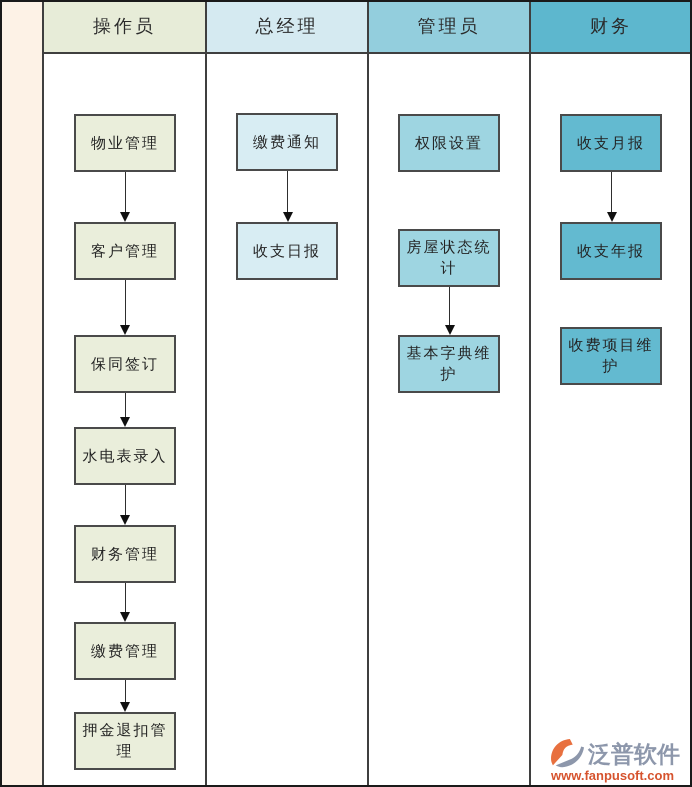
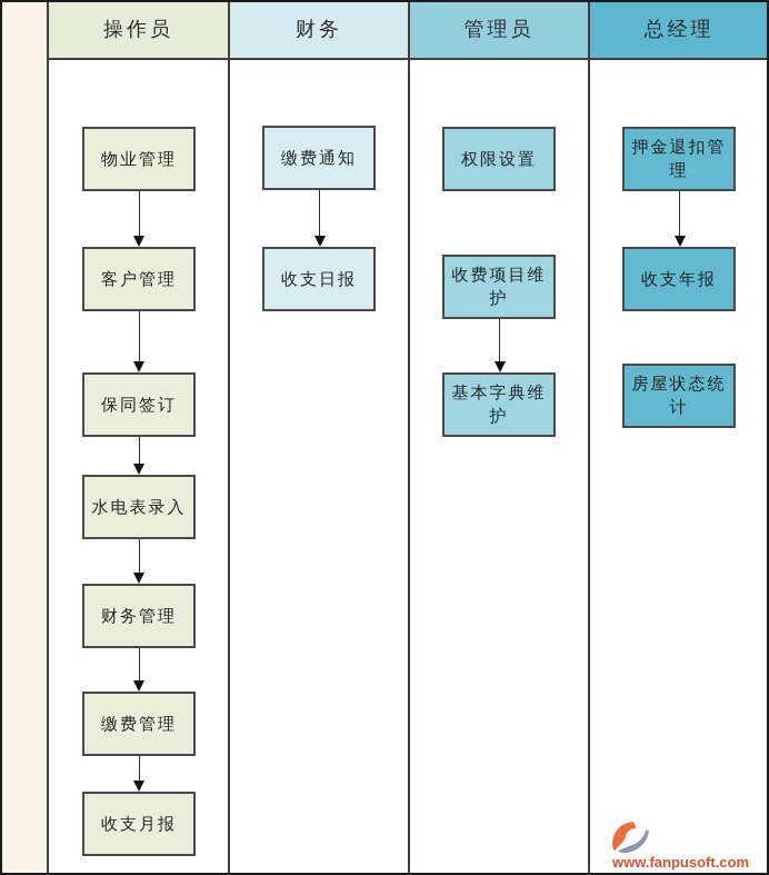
  操作员
- 总经理
+ 财务
  管理员
- 财务
+ 总经理
  物业管理
  客户管理
  保同签订
  水电表录入
  财务管理
  缴费管理
- 押金退扣管理
+ 收支月报
  缴费通知
  收支日报
  权限设置
- 房屋状态统计
+ 收费项目维护
  基本字典维护
- 收支月报
+ 押金退扣管理
  收支年报
- 收费项目维护
+ 房屋状态统计
- 泛普软件
  www.fanpusoft.com
